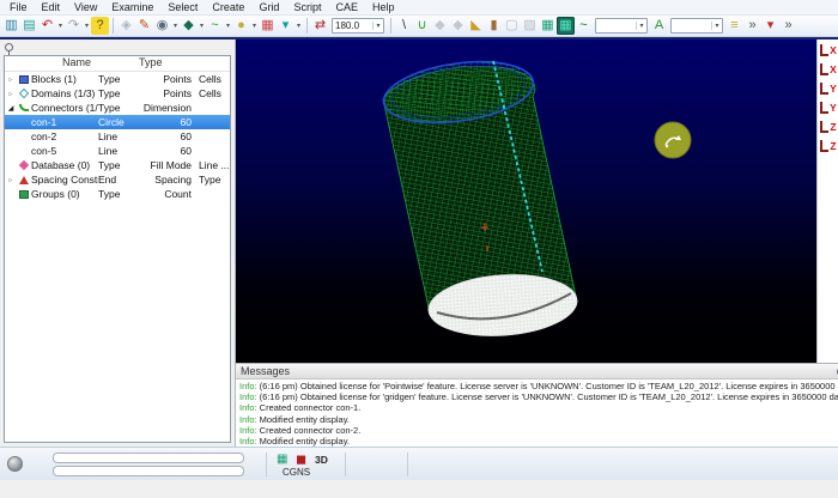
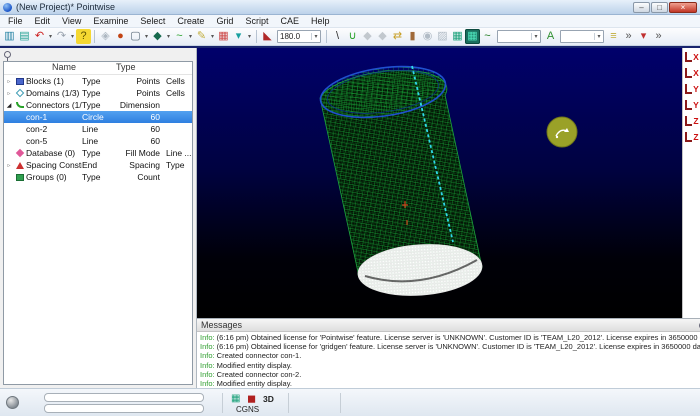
+ (New Project)* Pointwise
+ –
+ □
+ ×
  File
  Edit
  View
  Examine
  Select
  Create
  Grid
  Script
  CAE
  Help
  ▥
  ▤
  ↶
  ↷
  ?
  ◈
- ✎
+ ●
- ◉
+ ▢
  ◆
  ~
- ●
+ ✎
  ▦
  ▾
- ⇄
+ ◣
  180.0
  \
  ∪
  ◆
  ◆
- ◣
+ ⇄
  ▮
- ▢
+ ◉
  ▨
  ▦
  ▦
  ~
  A
  ≡
  »
  ▾
  »
  Name
  Type
  Blocks (1)
  Type
  Points
  Cells
  Domains (1/3)
  Type
  Points
  Cells
  Connectors (1/
  Type
  Dimension
  con-1
  Circle
  60
  con-2
  Line
  60
  con-5
  Line
  60
  Database (0)
  Type
  Fill Mode
  Line ...
  End
  Spacing
  Type
  Groups (0)
  Type
  Count
  X
  X
  Y
  Y
  Z
  Z
  Messages
  Info: (6:16 pm) Obtained license for 'Pointwise' feature. License server is 'UNKNOWN'. Customer ID is 'TEAM_L20_2012'. License expires in 3650000
  Info: (6:16 pm) Obtained license for 'gridgen' feature. License server is 'UNKNOWN'. Customer ID is 'TEAM_L20_2012'. License expires in 3650000 da
  Info: Created connector con-1.
  Info: Modified entity display.
  Info: Created connector con-2.
  Info: Modified entity display.
  ▦
  ◼
  3D
  CGNS
